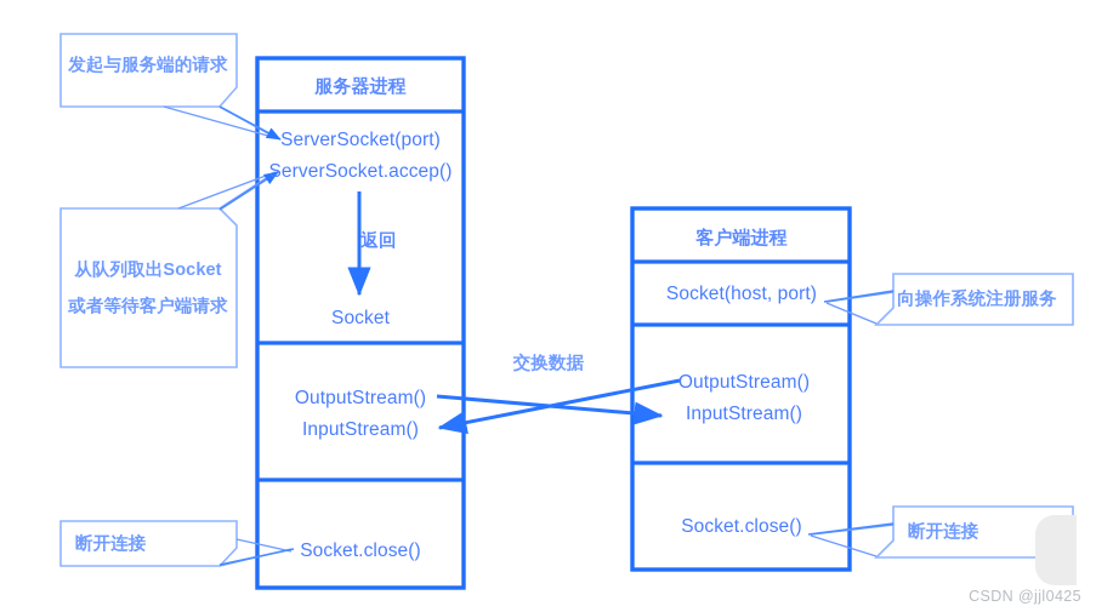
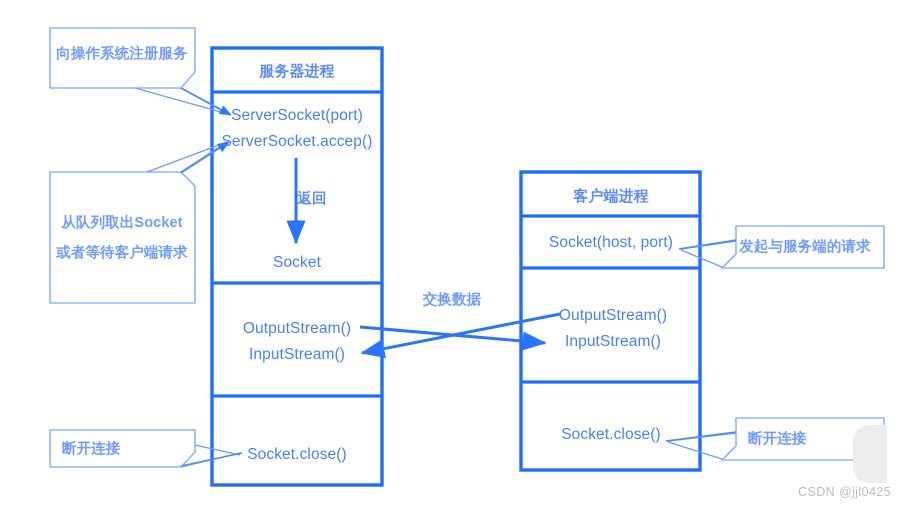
- 发起与服务端的请求
+ 向操作系统注册服务
  从队列取出Socket
  或者等待客户端请求
  断开连接
- 向操作系统注册服务
+ 发起与服务端的请求
  断开连接
  服务器进程
  ServerSocket(port)
  ServerSocket.accep()
  返回
  Socket
  OutputStream()
  InputStream()
  Socket.close()
  客户端进程
  Socket(host, port)
  OutputStream()
  InputStream()
  Socket.close()
  交换数据
  CSDN @jjl0425
